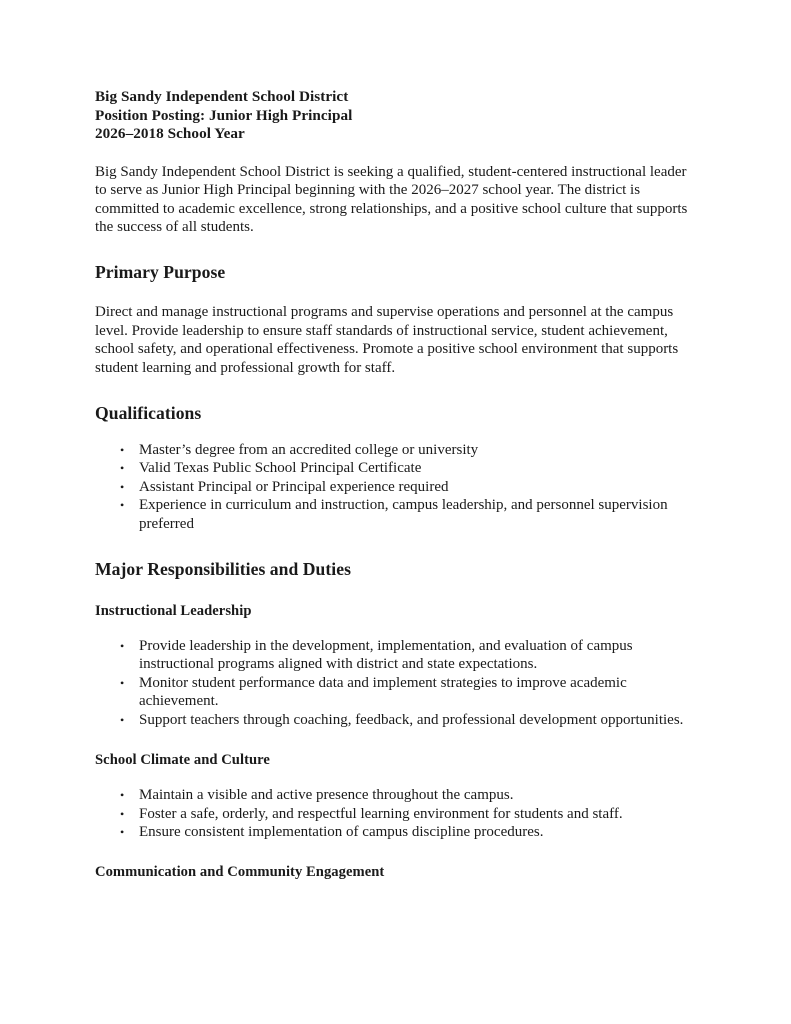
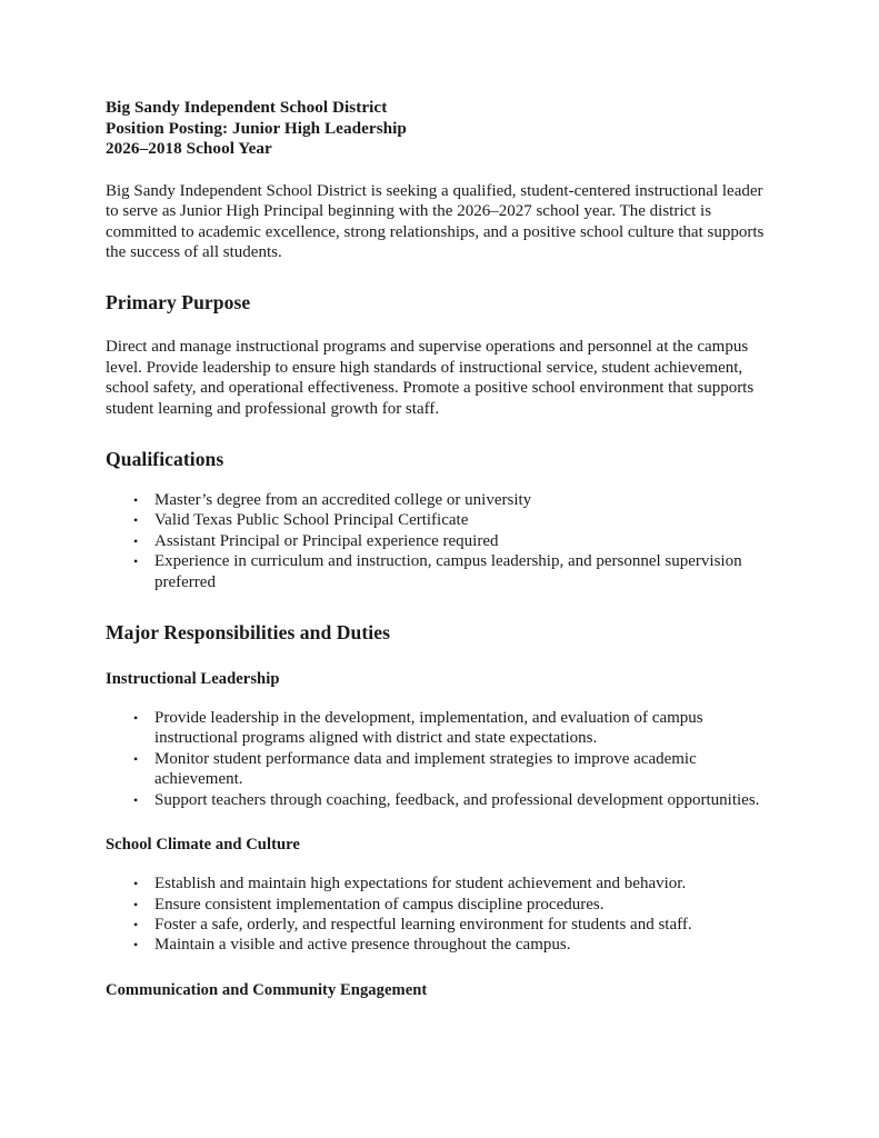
  Big Sandy Independent School District
- Position Posting: Junior High Principal
+ Position Posting: Junior High Leadership
  2026–2018 School Year
  Big Sandy Independent School District is seeking a qualified, student-centered instructional leader to serve as Junior High Principal beginning with the 2026–2027 school year. The district is committed to academic excellence, strong relationships, and a positive school culture that supports the success of all students.
  Primary Purpose
- Direct and manage instructional programs and supervise operations and personnel at the campus level. Provide leadership to ensure staff standards of instructional service, student achievement, school safety, and operational effectiveness. Promote a positive school environment that supports student learning and professional growth for staff.
+ Direct and manage instructional programs and supervise operations and personnel at the campus level. Provide leadership to ensure high standards of instructional service, student achievement, school safety, and operational effectiveness. Promote a positive school environment that supports student learning and professional growth for staff.
  Qualifications
  Master’s degree from an accredited college or university
  Valid Texas Public School Principal Certificate
  Assistant Principal or Principal experience required
  Experience in curriculum and instruction, campus leadership, and personnel supervision preferred
  Major Responsibilities and Duties
  Instructional Leadership
  Provide leadership in the development, implementation, and evaluation of campus instructional programs aligned with district and state expectations.
  Monitor student performance data and implement strategies to improve academic achievement.
  Support teachers through coaching, feedback, and professional development opportunities.
  School Climate and Culture
+ Establish and maintain high expectations for student achievement and behavior.
- Maintain a visible and active presence throughout the campus.
+ Ensure consistent implementation of campus discipline procedures.
  Foster a safe, orderly, and respectful learning environment for students and staff.
- Ensure consistent implementation of campus discipline procedures.
+ Maintain a visible and active presence throughout the campus.
  Communication and Community Engagement
